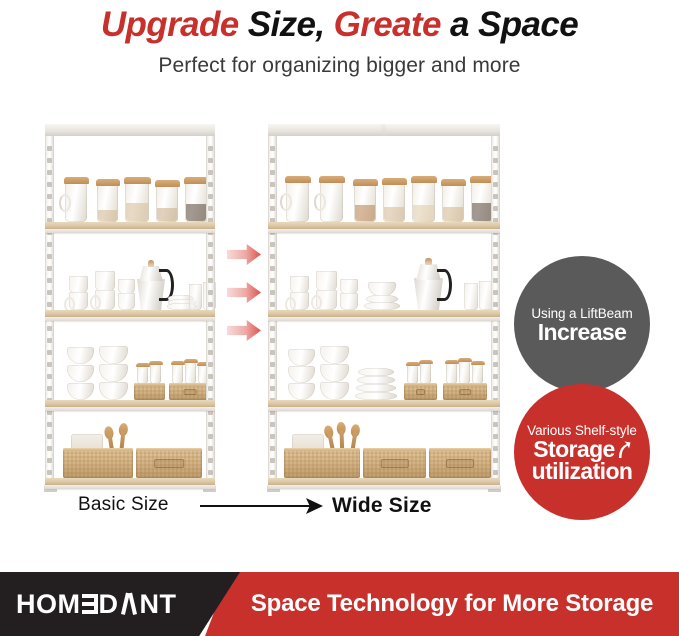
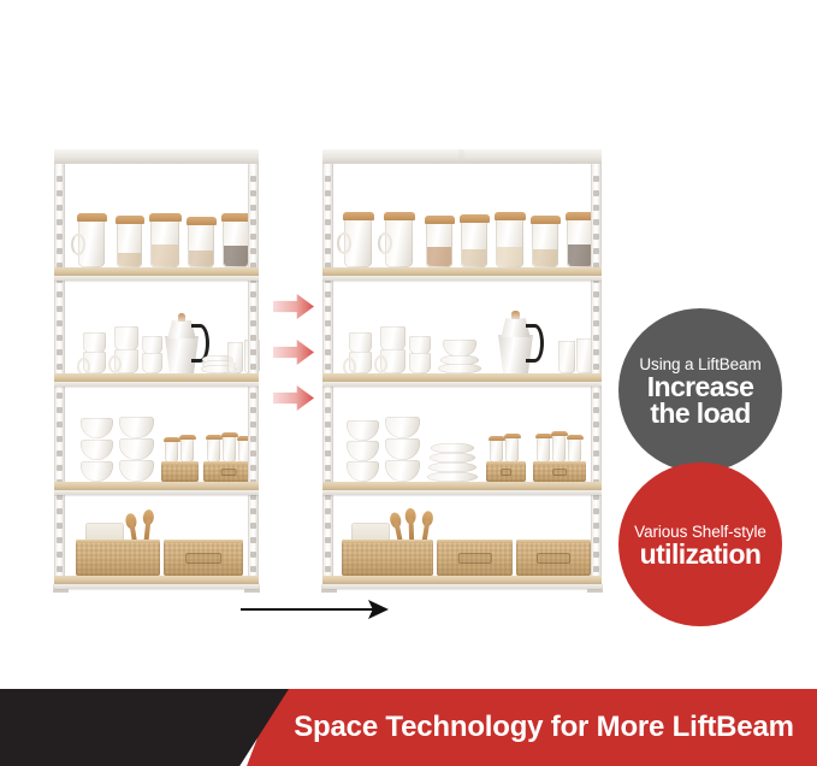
- Upgrade Size, Greate a Space
- Perfect for organizing bigger and more
- Basic Size
- Wide Size
  Using a LiftBeam
  Increase
+ the load
  Various Shelf-style
- Storage
  utilization
- HOM
- D
- NT
- Space Technology for More Storage
+ Space Technology for More LiftBeam
